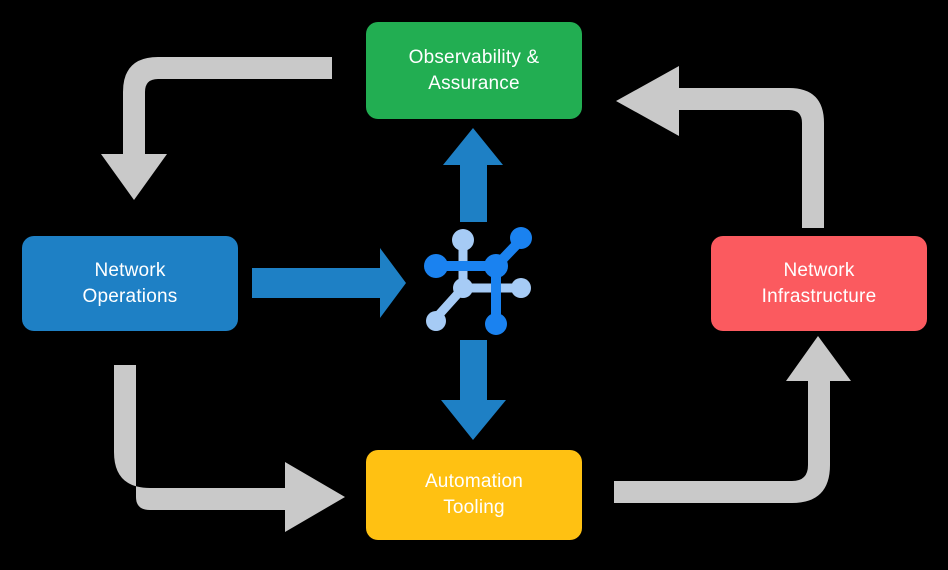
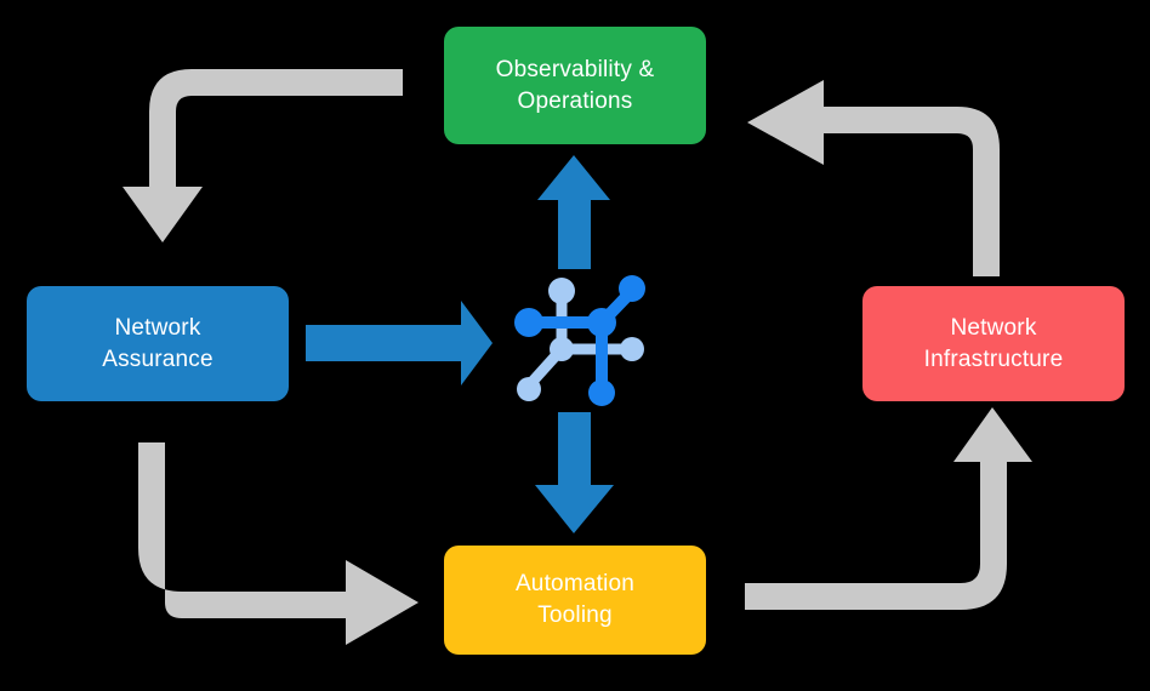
  Observability &
- Assurance
+ Operations
  Network
- Operations
+ Assurance
  Network
  Infrastructure
  Automation
  Tooling
